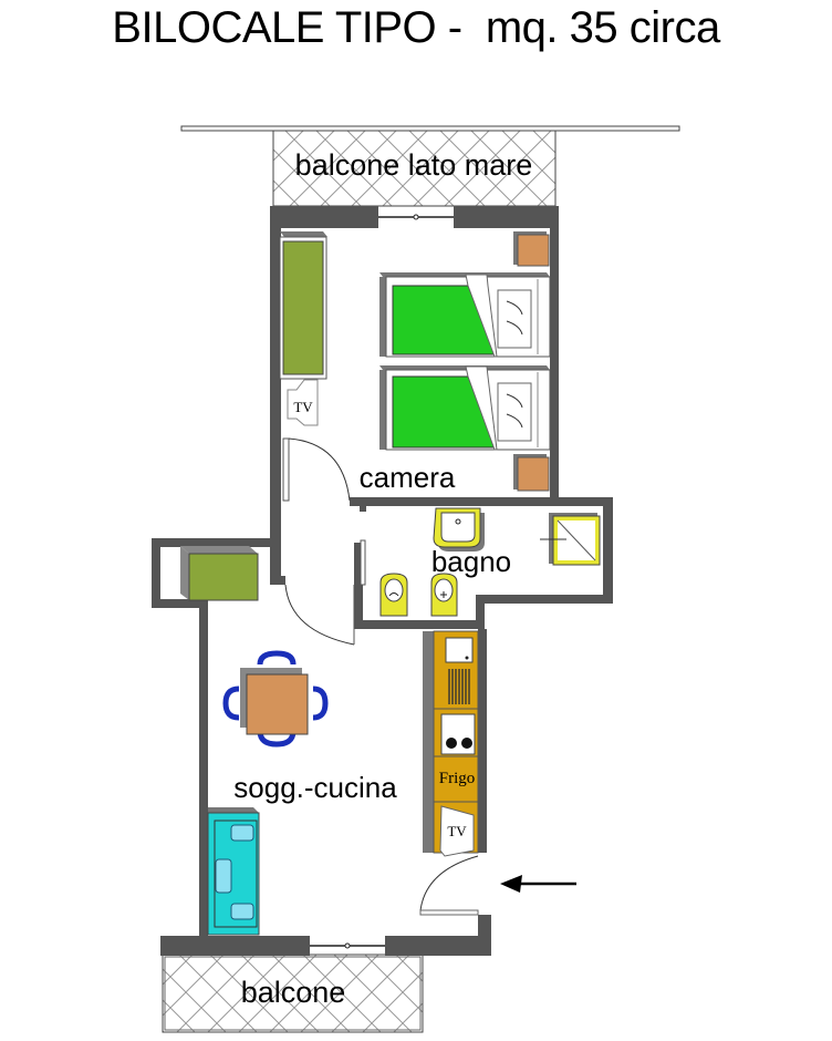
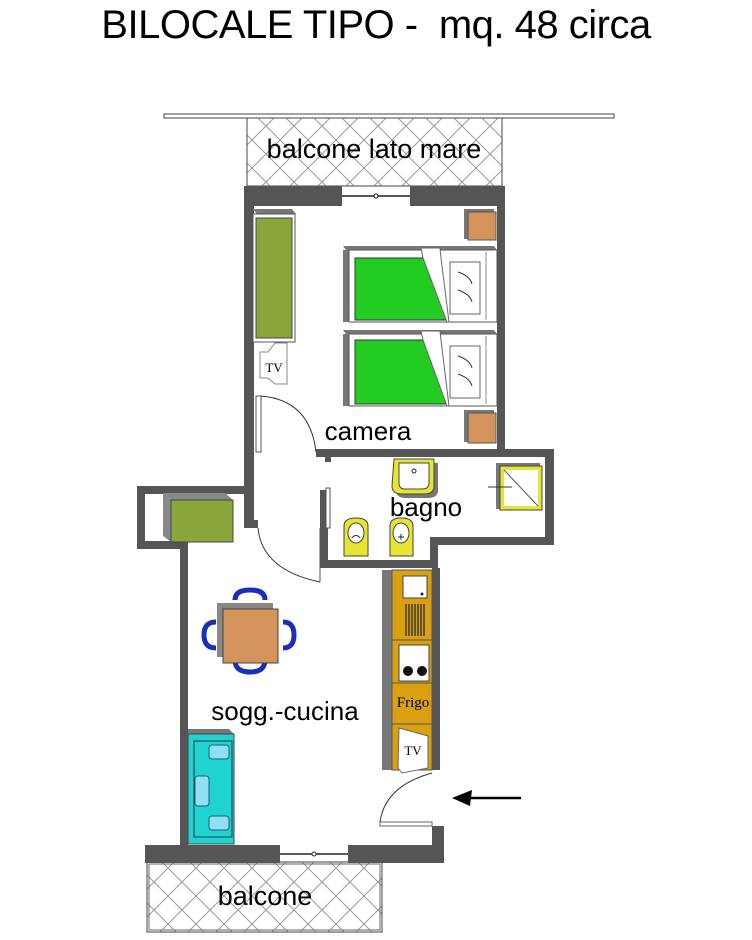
- BILOCALE TIPO - mq. 35 circa
+ BILOCALE TIPO - mq. 48 circa
  TV
  Frigo
  TV
  balcone lato mare
  camera
  bagno
  sogg.-cucina
  balcone
